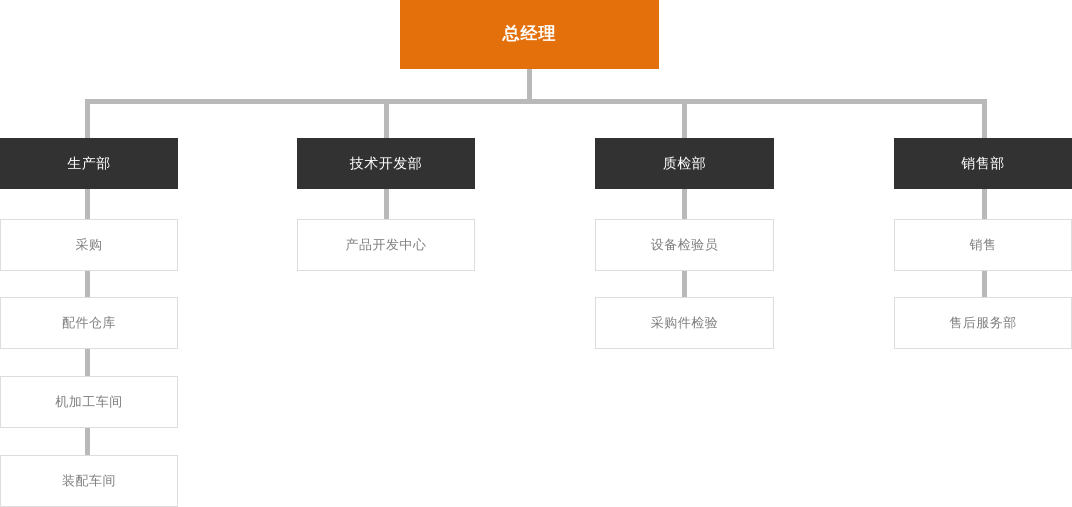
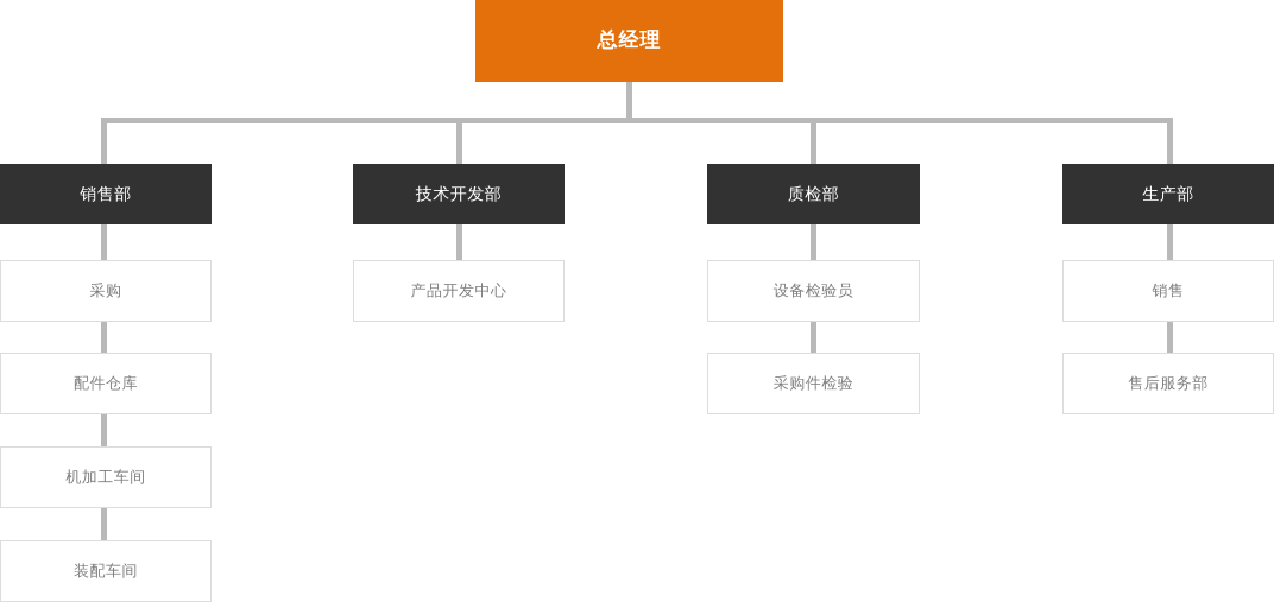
  总经理
- 生产部
+ 销售部
  采购
  配件仓库
  机加工车间
  装配车间
  技术开发部
  产品开发中心
  质检部
  设备检验员
  采购件检验
- 销售部
+ 生产部
  销售
  售后服务部
